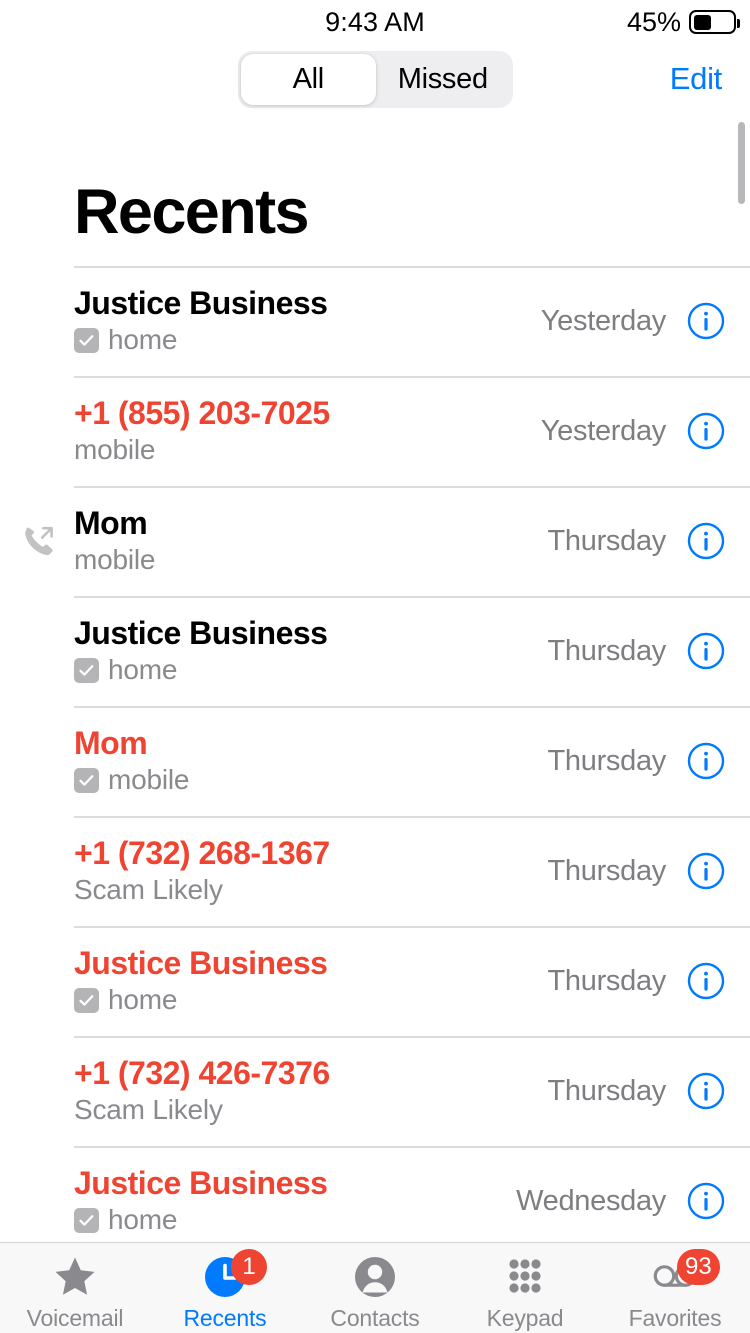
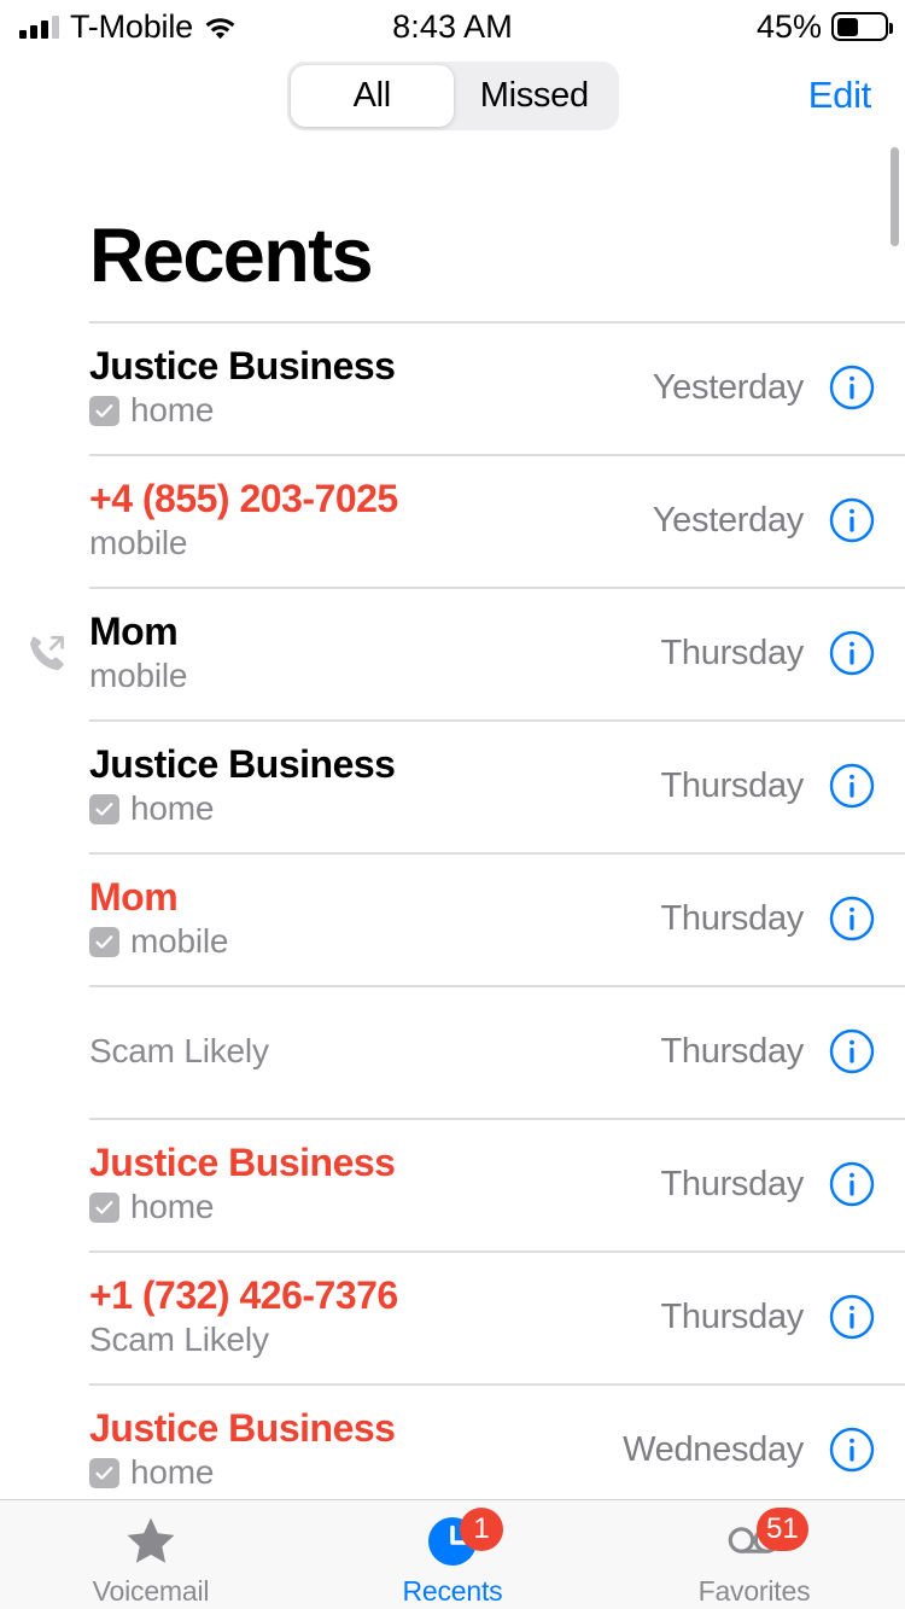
+ T-Mobile
- 9:43 AM
+ 8:43 AM
  45%
  All
  Missed
  Edit
  Recents
  Justice Business
  home
  Yesterday
- +1 (855) 203-7025
+ +4 (855) 203-7025
  mobile
  Yesterday
  Mom
  mobile
  Thursday
  Justice Business
  home
  Thursday
  Mom
  mobile
  Thursday
- +1 (732) 268-1367
  Scam Likely
  Thursday
  Justice Business
  home
  Thursday
  +1 (732) 426-7376
  Scam Likely
  Thursday
  Justice Business
  home
  Wednesday
  Voicemail
  1
  Recents
- Contacts
- Keypad
- 93
+ 51
  Favorites
